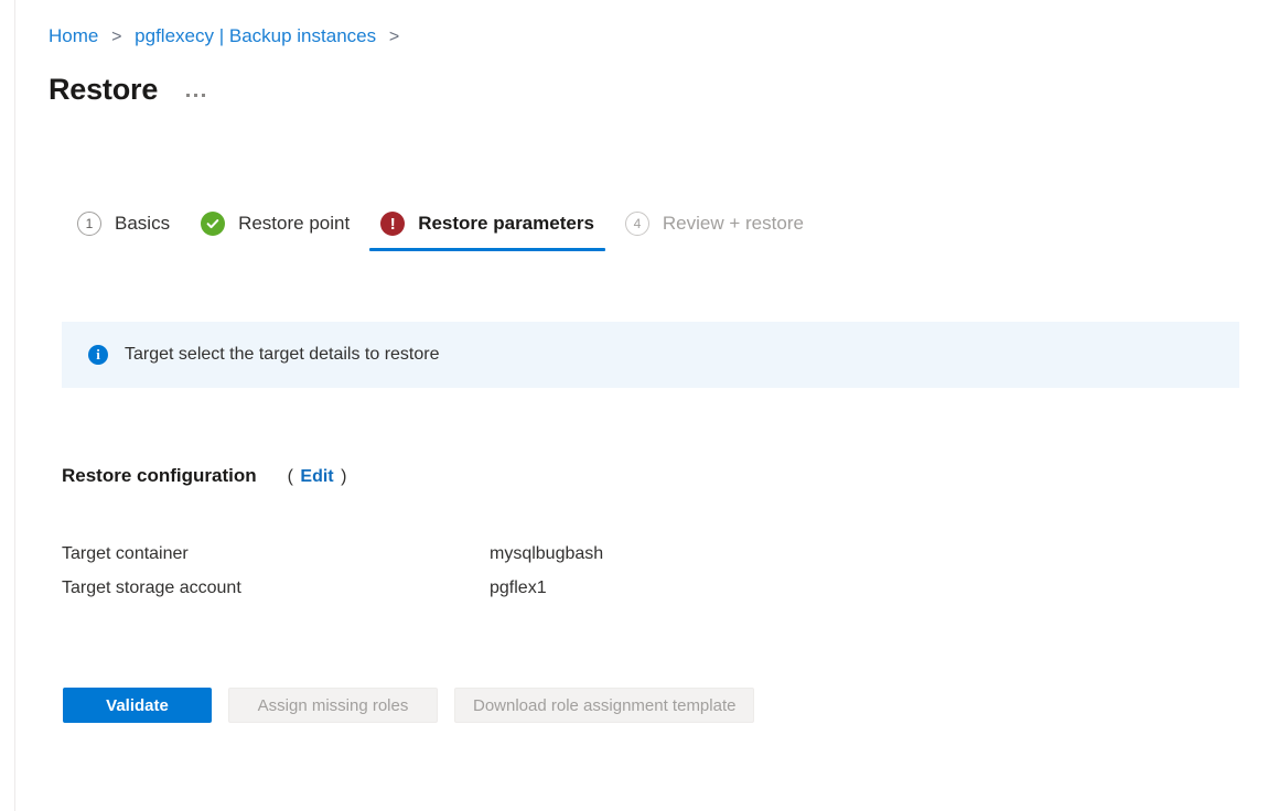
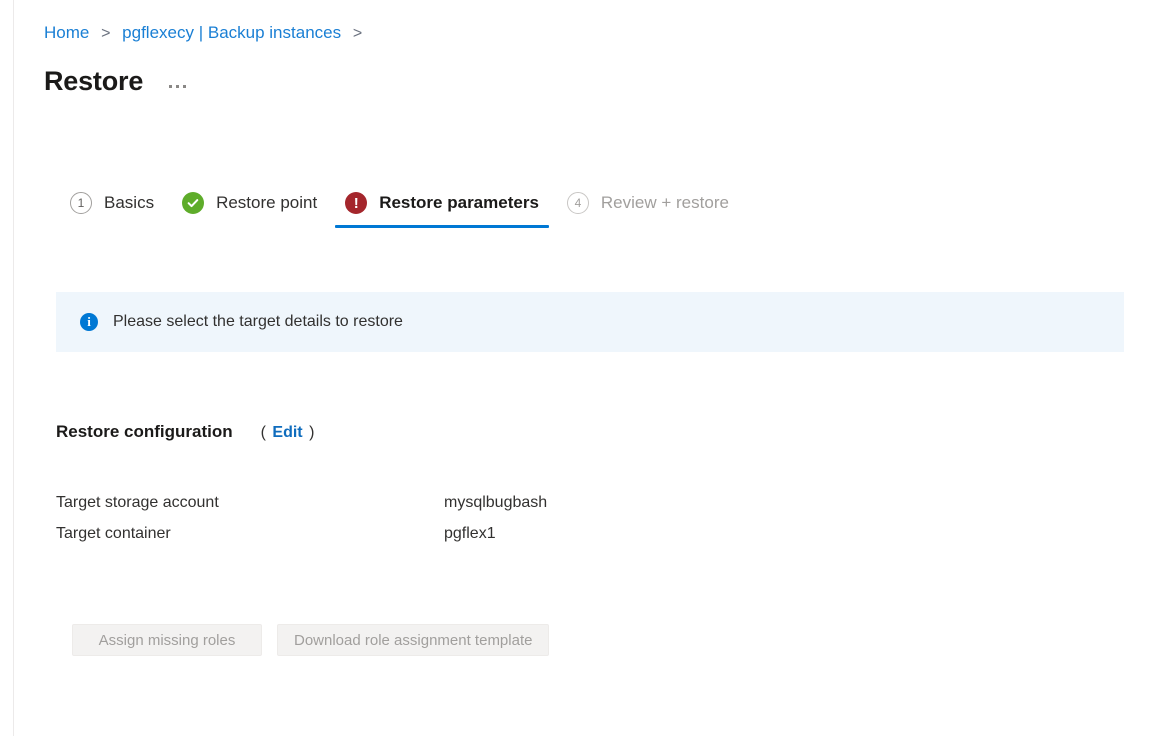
  Home > pgflexecy | Backup instances >
  Restore
  1
  Basics
  Restore point
  !
  Restore parameters
  4
  Review + restore
  i
- Target select the target details to restore
+ Please select the target details to restore
  Restore configuration
  ( Edit )
- Target container
+ Target storage account
  mysqlbugbash
- Target storage account
+ Target container
  pgflex1
- Validate
  Assign missing roles
  Download role assignment template
